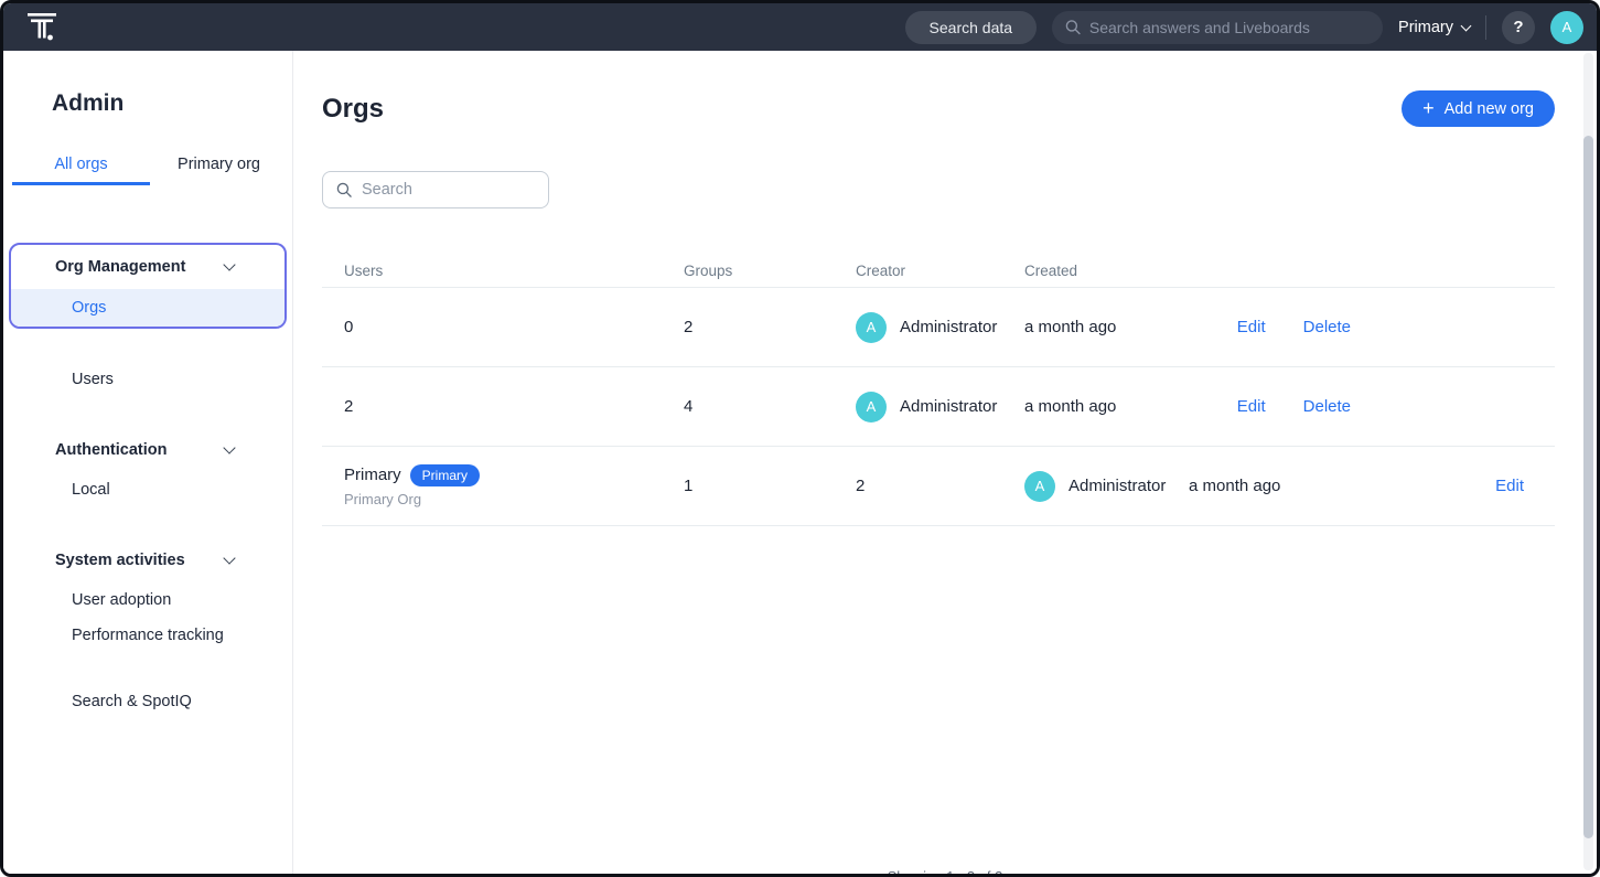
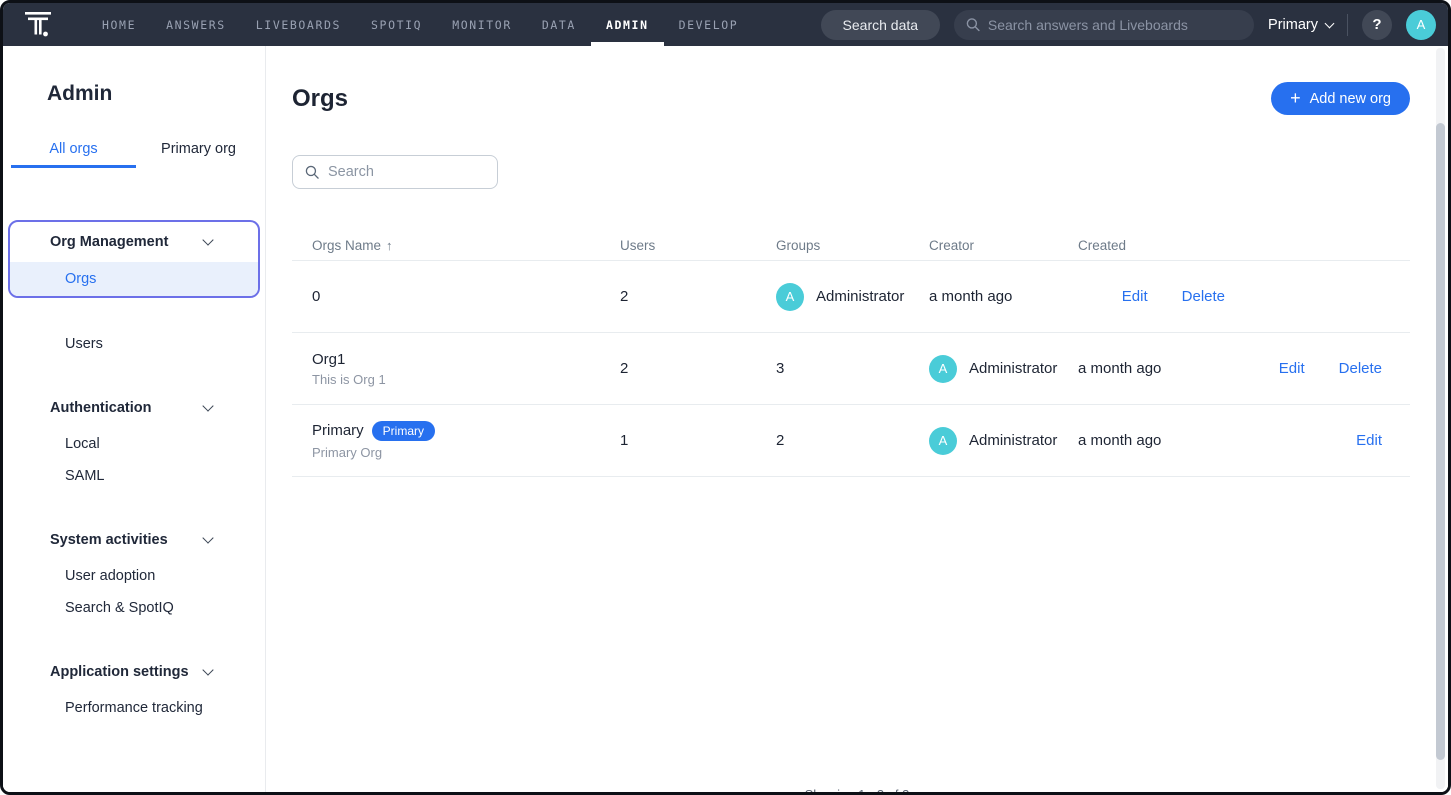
+ HOME
+ ANSWERS
+ LIVEBOARDS
+ SPOTIQ
+ MONITOR
+ DATA
+ ADMIN
+ DEVELOP
  Search data
  Search answers and Liveboards
  Primary
  ?
  A
  Admin
  All orgs
  Primary org
  Org Management
  Orgs
  Users
  Authentication
  Local
+ SAML
  System activities
  User adoption
- Performance tracking
+ Search & SpotIQ
+ Application settings
- Search & SpotIQ
+ Performance tracking
  Orgs
  +
  Add new org
  Search
+ Orgs Name ↑
  Users
  Groups
  Creator
  Created
  0
  2
  A
  Administrator
  a month ago
  Edit
  Delete
+ Org1
+ This is Org 1
  2
- 4
+ 3
  A
  Administrator
  a month ago
  Edit
  Delete
  Primary
  Primary
  Primary Org
  1
  2
  A
  Administrator
  a month ago
  Edit
